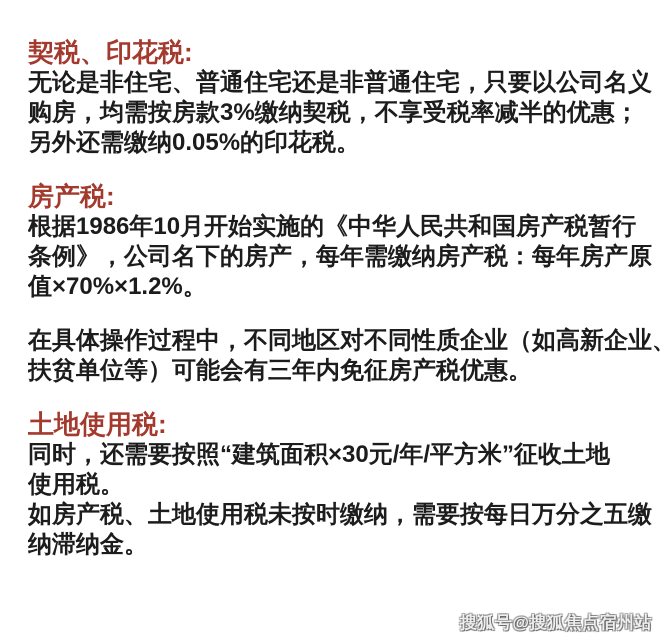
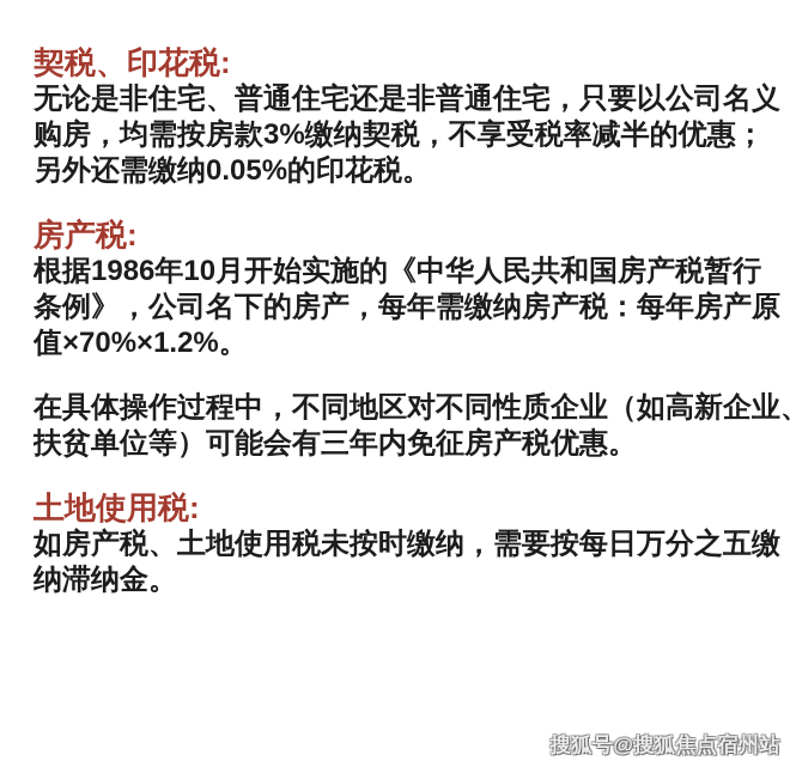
  契税、印花税:
  无论是非住宅、普通住宅还是非普通住宅，只要以公司名义
  购房，均需按房款3%缴纳契税，不享受税率减半的优惠；
  另外还需缴纳0.05%的印花税。
  房产税:
  根据1986年10月开始实施的《中华人民共和国房产税暂行
  条例》，公司名下的房产，每年需缴纳房产税：每年房产原
  值×70%×1.2%。
  在具体操作过程中，不同地区对不同性质企业（如高新企业
  扶贫单位等）可能会有三年内免征房产税优惠。
  土地使用税:
- 同时，还需要按照“建筑面积×30元/年/平方米”征收土地
- 使用税。
  如房产税、土地使用税未按时缴纳，需要按每日万分之五缴
  纳滞纳金。
  搜狐号@搜狐焦点宿州站
